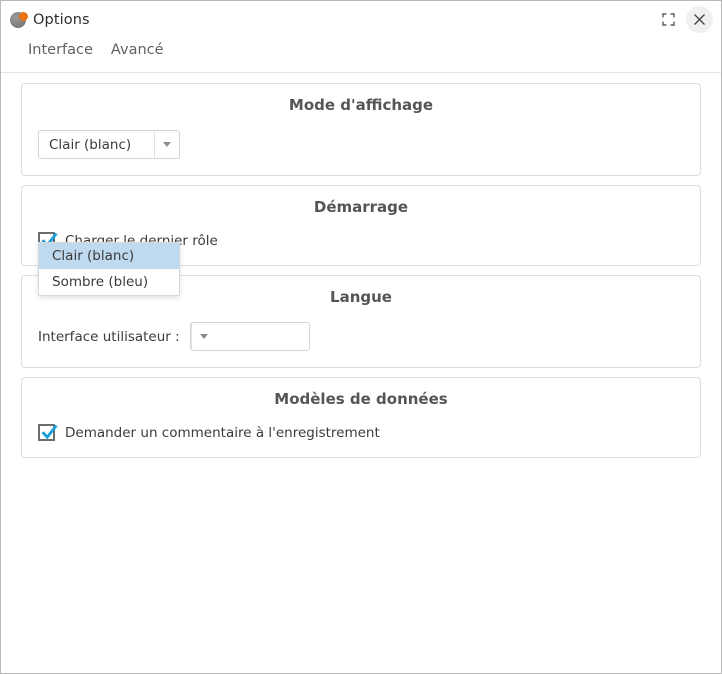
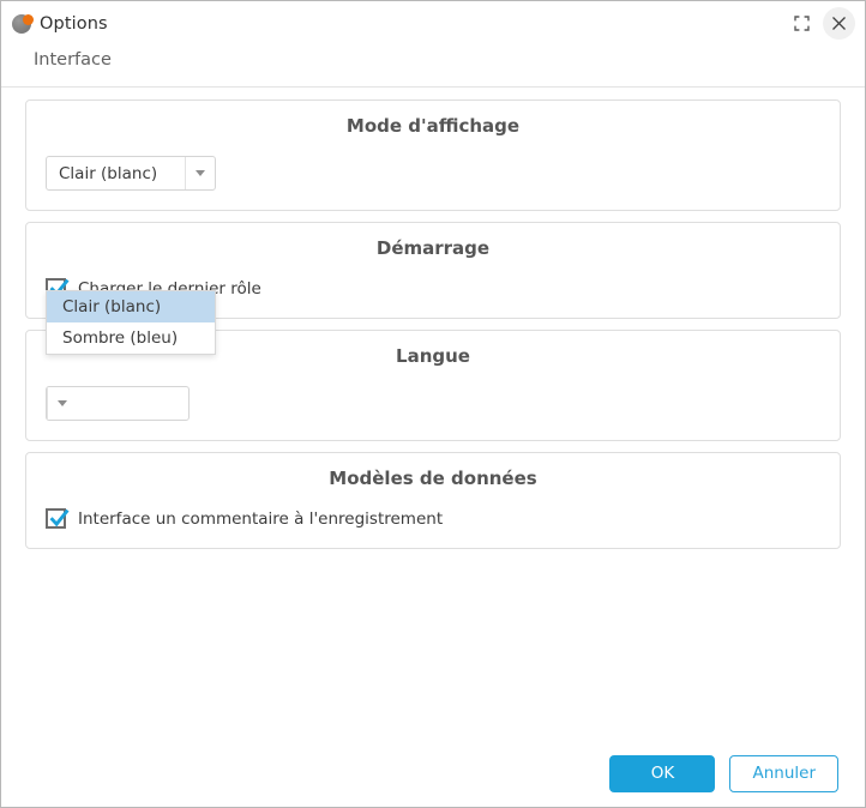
  Options
  Interface
- Avancé
  Mode d'affichage
  Clair (blanc)
  Démarrage
  Charger le dernier rôle
  Langue
- Interface utilisateur :
  Modèles de données
- Demander un commentaire à l'enregistrement
+ Interface un commentaire à l'enregistrement
  Clair (blanc)
  Sombre (bleu)
+ OK
+ Annuler
